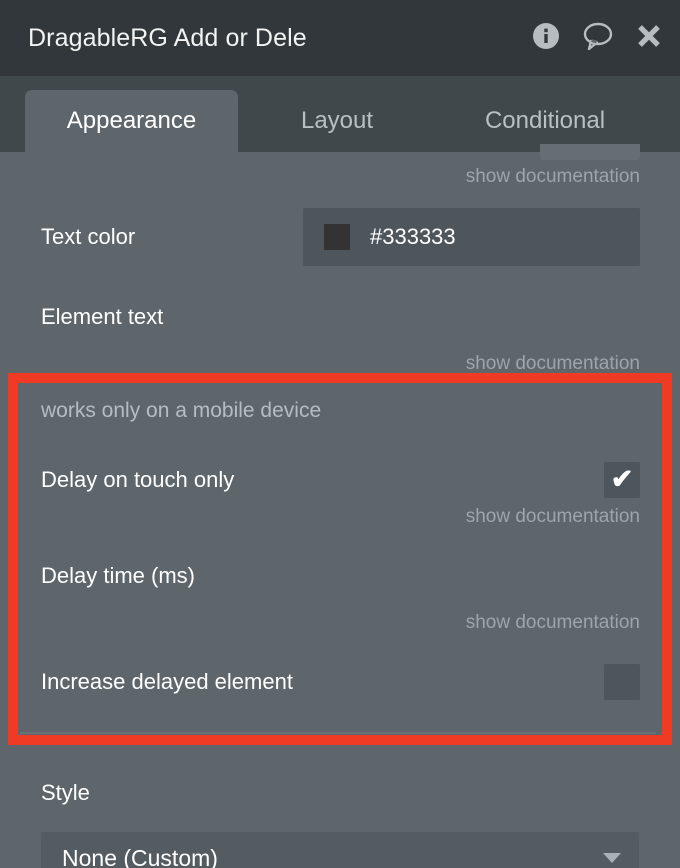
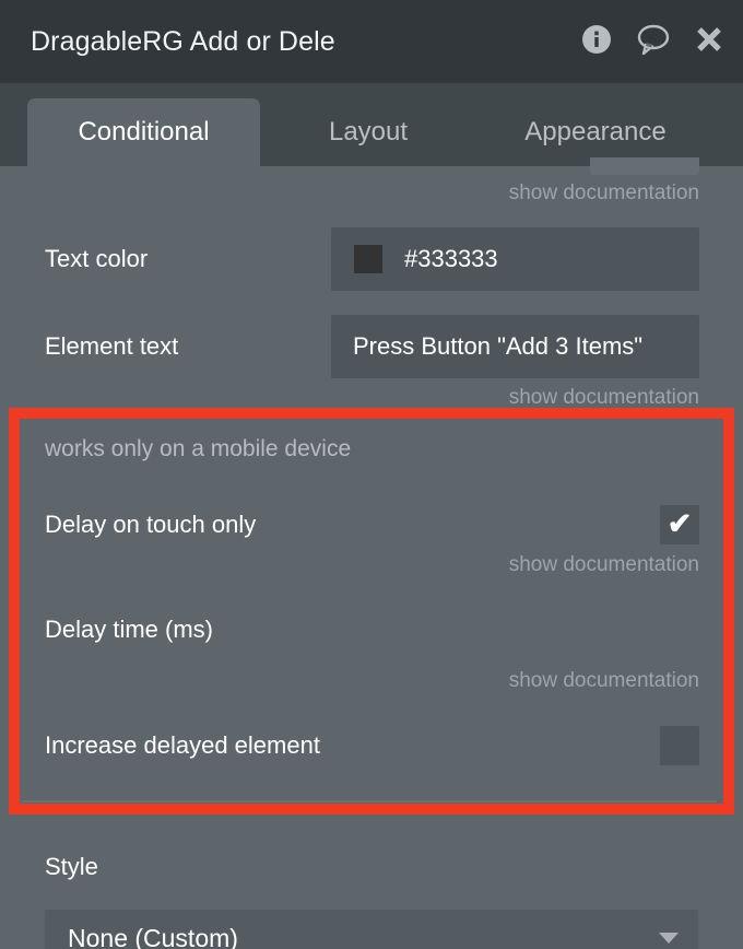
  DragableRG Add or Dele
- Appearance
+ Conditional
  Layout
- Conditional
+ Appearance
  show documentation
  Text color
  #333333
  Element text
+ Press Button "Add 3 Items"
  show documentation
  works only on a mobile device
  Delay on touch only
  ✔
  show documentation
  Delay time (ms)
  show documentation
  Increase delayed element
  Style
  None (Custom)
